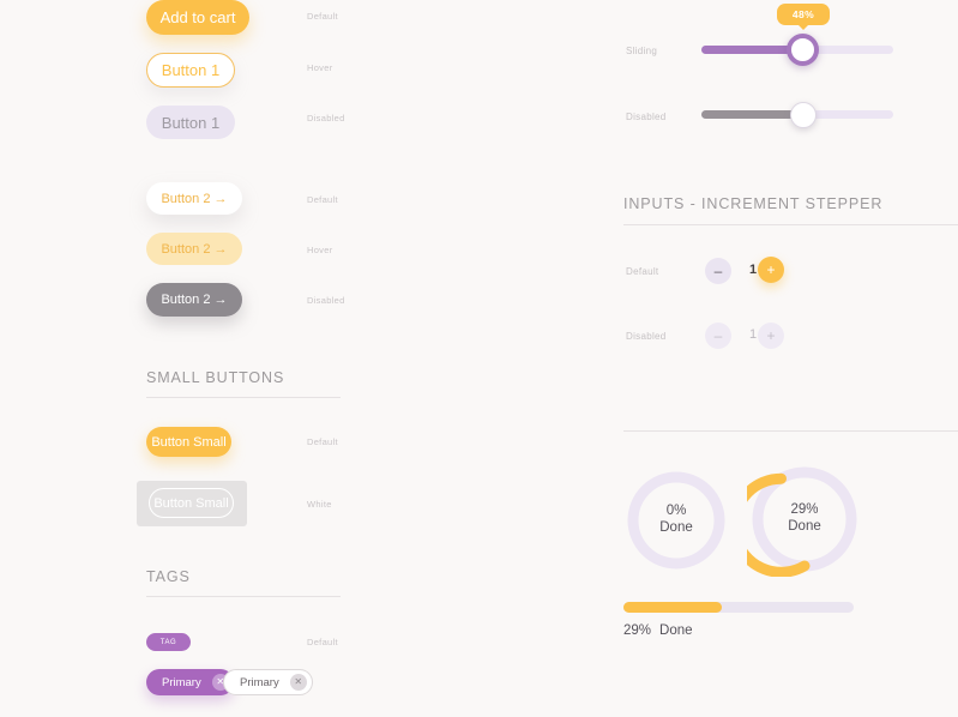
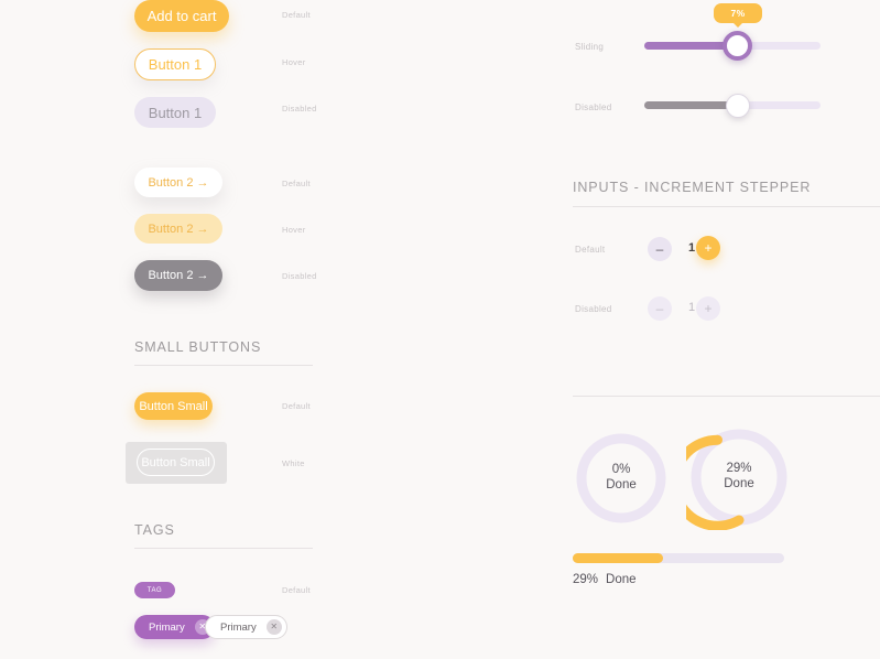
  Add to cart
  Default
  Button 1
  Hover
  Button 1
  Disabled
  Button 2 →
  Default
  Button 2 →
  Hover
  Button 2 →
  Disabled
  SMALL BUTTONS
  Button Small
  Default
  Button Small
  White
  TAGS
  Default
  Primary
  ✕
  Primary
  ✕
  Sliding
- 48%
+ 7%
  Disabled
  INPUTS - INCREMENT STEPPER
  Default
  –
  1
  +
  Disabled
  1
  +
  0%
  Done
  29%
  Done
  29% Done
